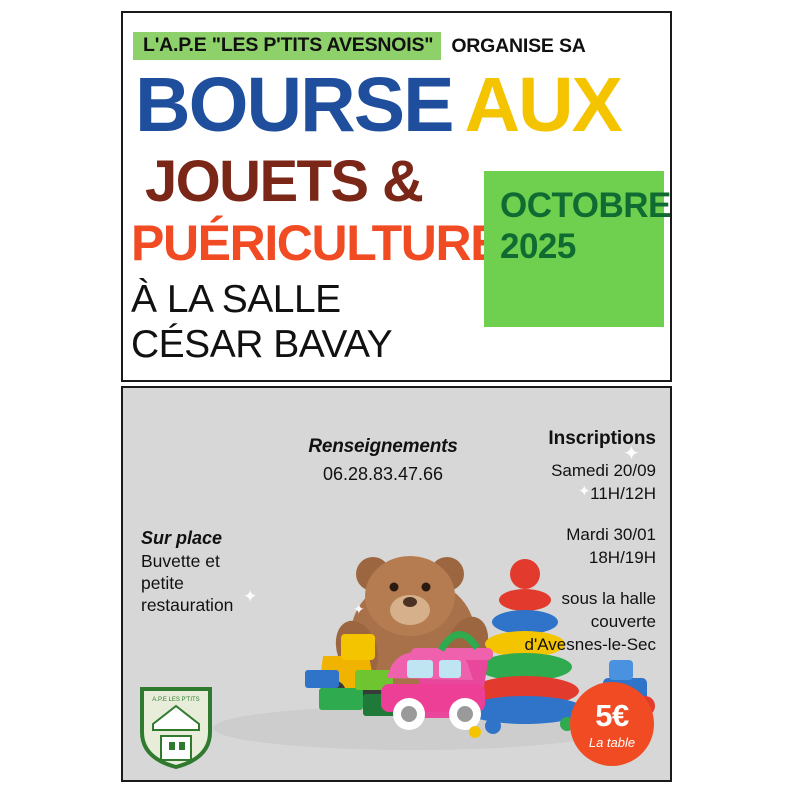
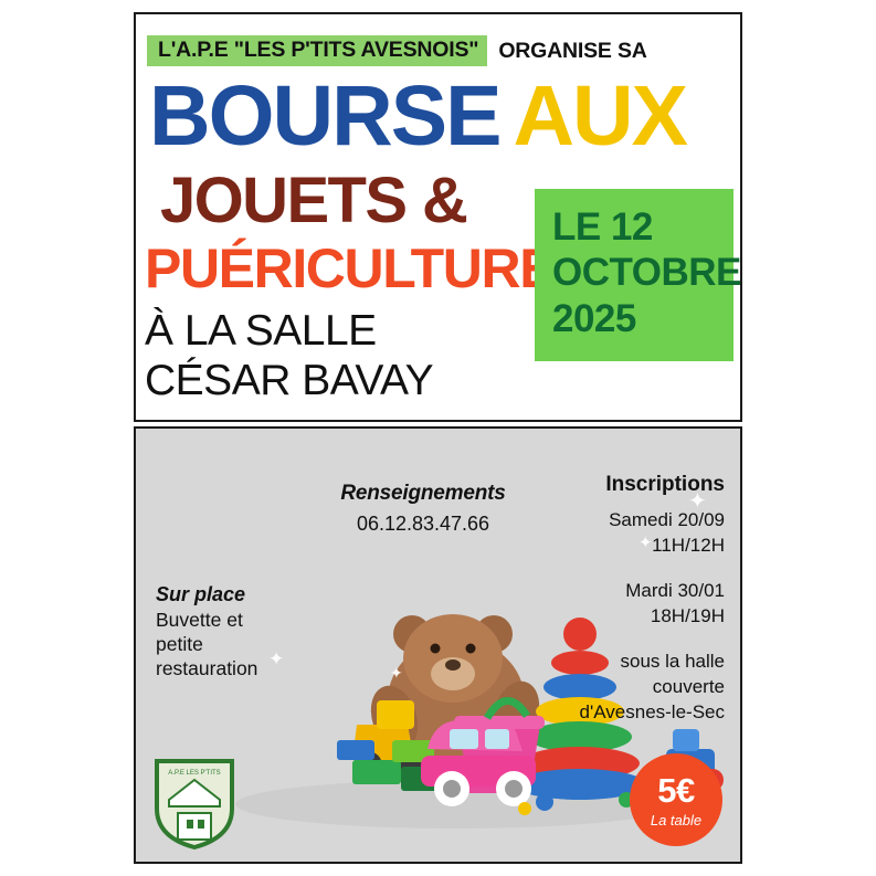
  L'A.P.E "LES P'TITS AVESNOIS"
  ORGANISE SA
  BOURSE AUX
  JOUETS &
  PUÉRICULTUR
  À LA SALLE
  CÉSAR BAVAY
+ LE 12
  OCTOBRE
  2025
  ✦
  ✦
  ✦
  ✦
  Renseignements
- 06.28.83.47.66
+ 06.12.83.47.66
  Inscriptions
  Samedi 20/09
  11H/12H
  Mardi 30/01
  18H/19H
  sous la halle
  couverte
  d'Avesnes-le-Sec
  Sur place
  Buvette et
  petite
  restauration
  5€
  La table
